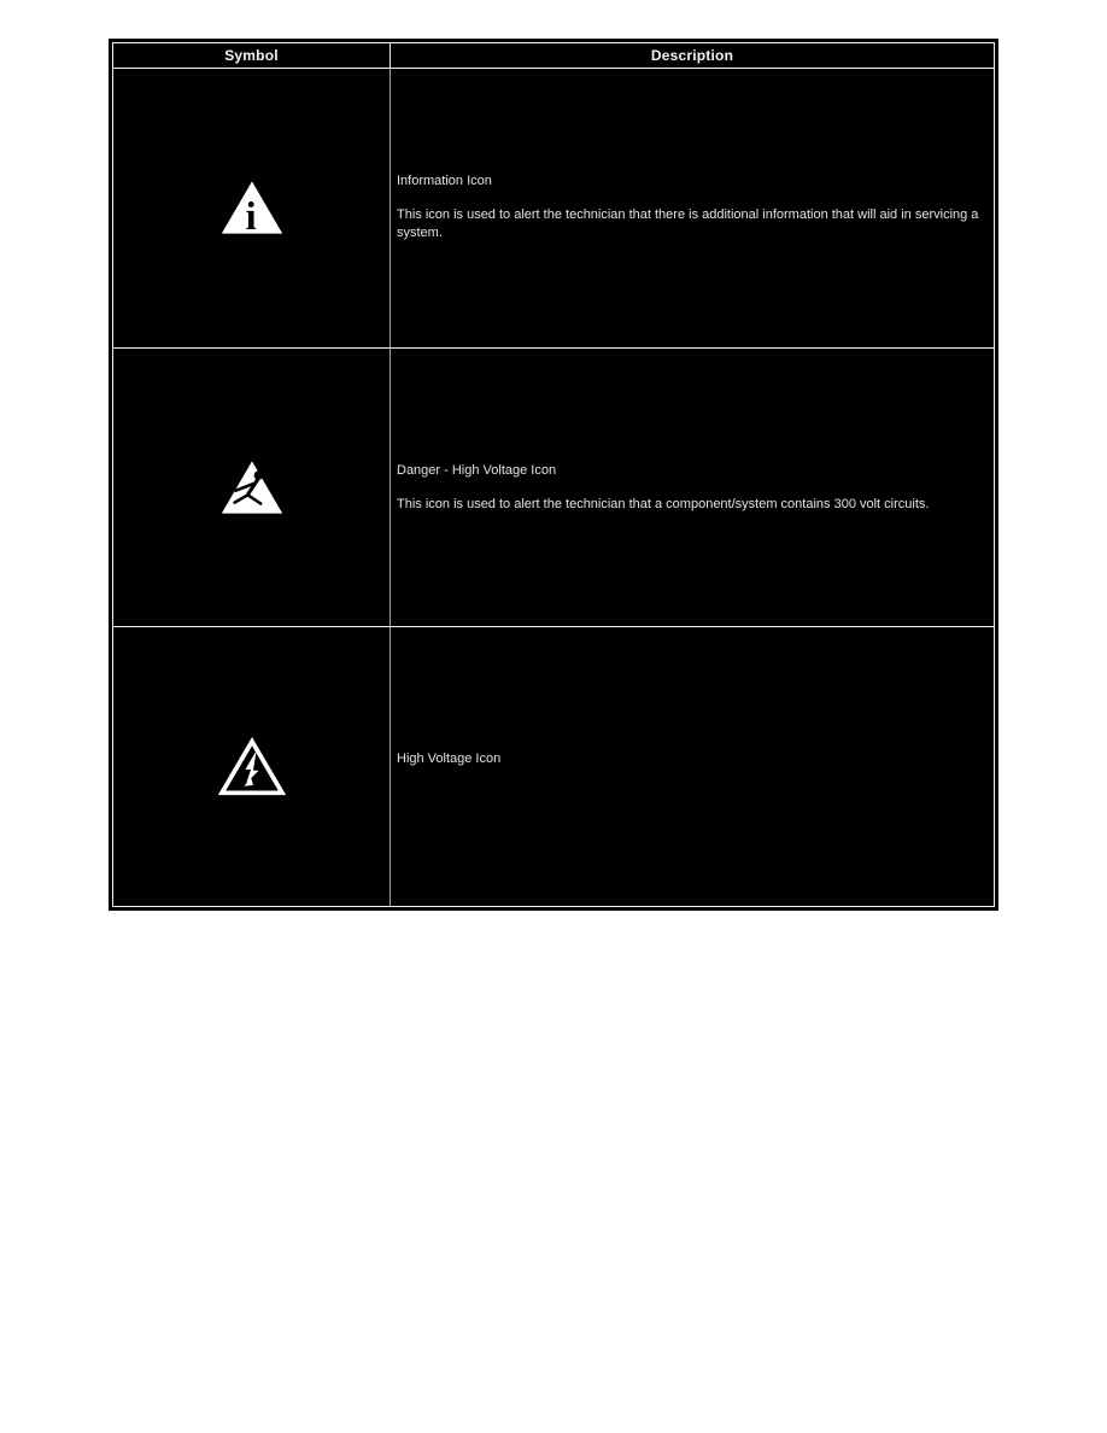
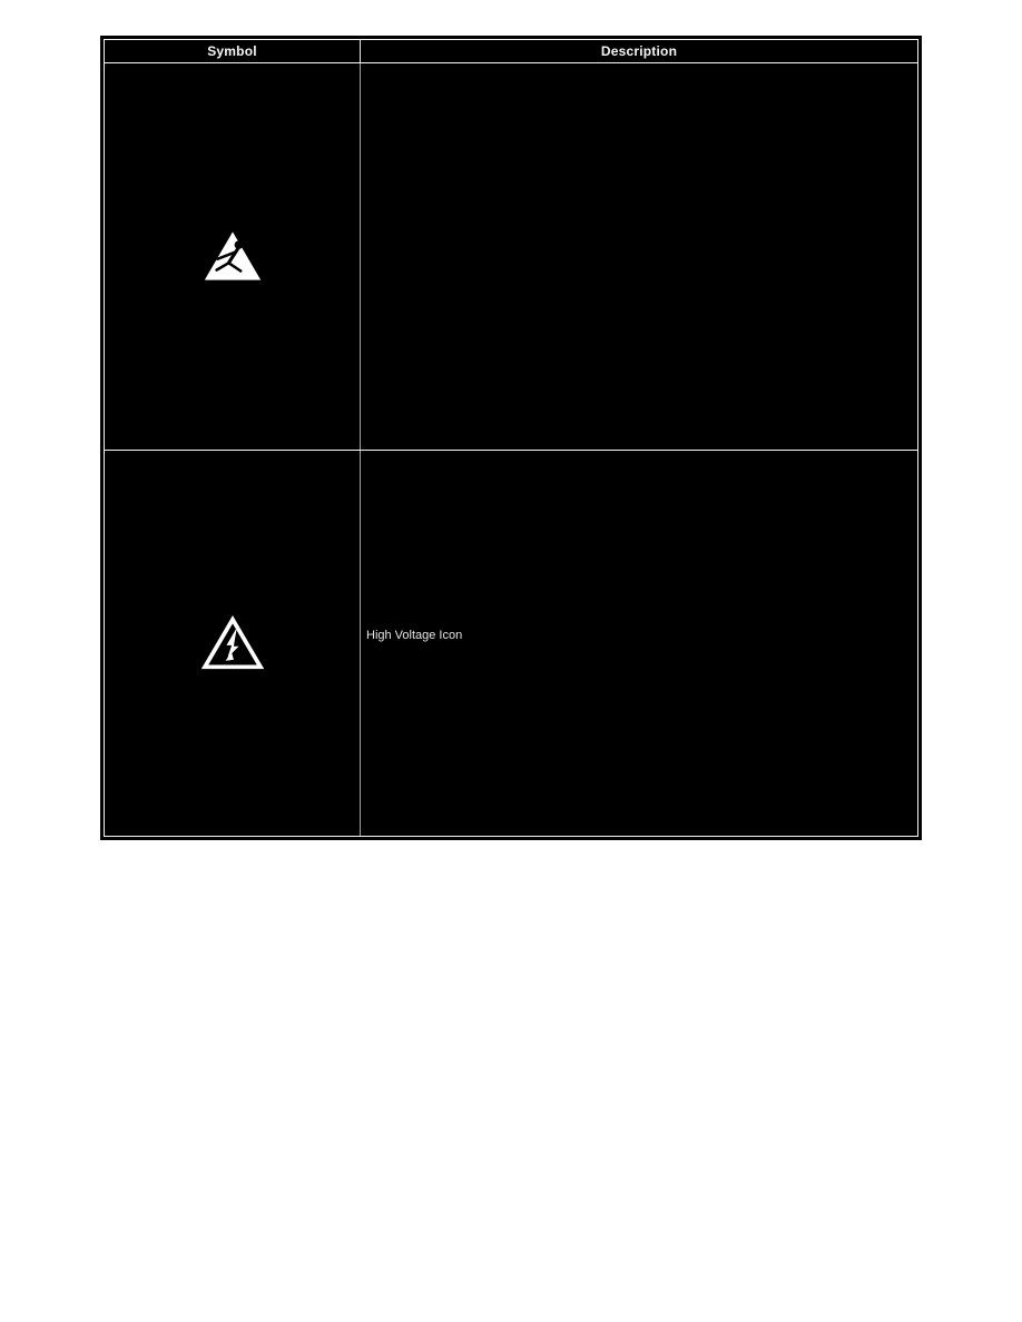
  Symbol
  Description
- i
- Information Icon
- This icon is used to alert the technician that there is additional information that will aid in servicing a system.
- Danger - High Voltage Icon
- This icon is used to alert the technician that a component/system contains 300 volt circuits.
  High Voltage Icon
